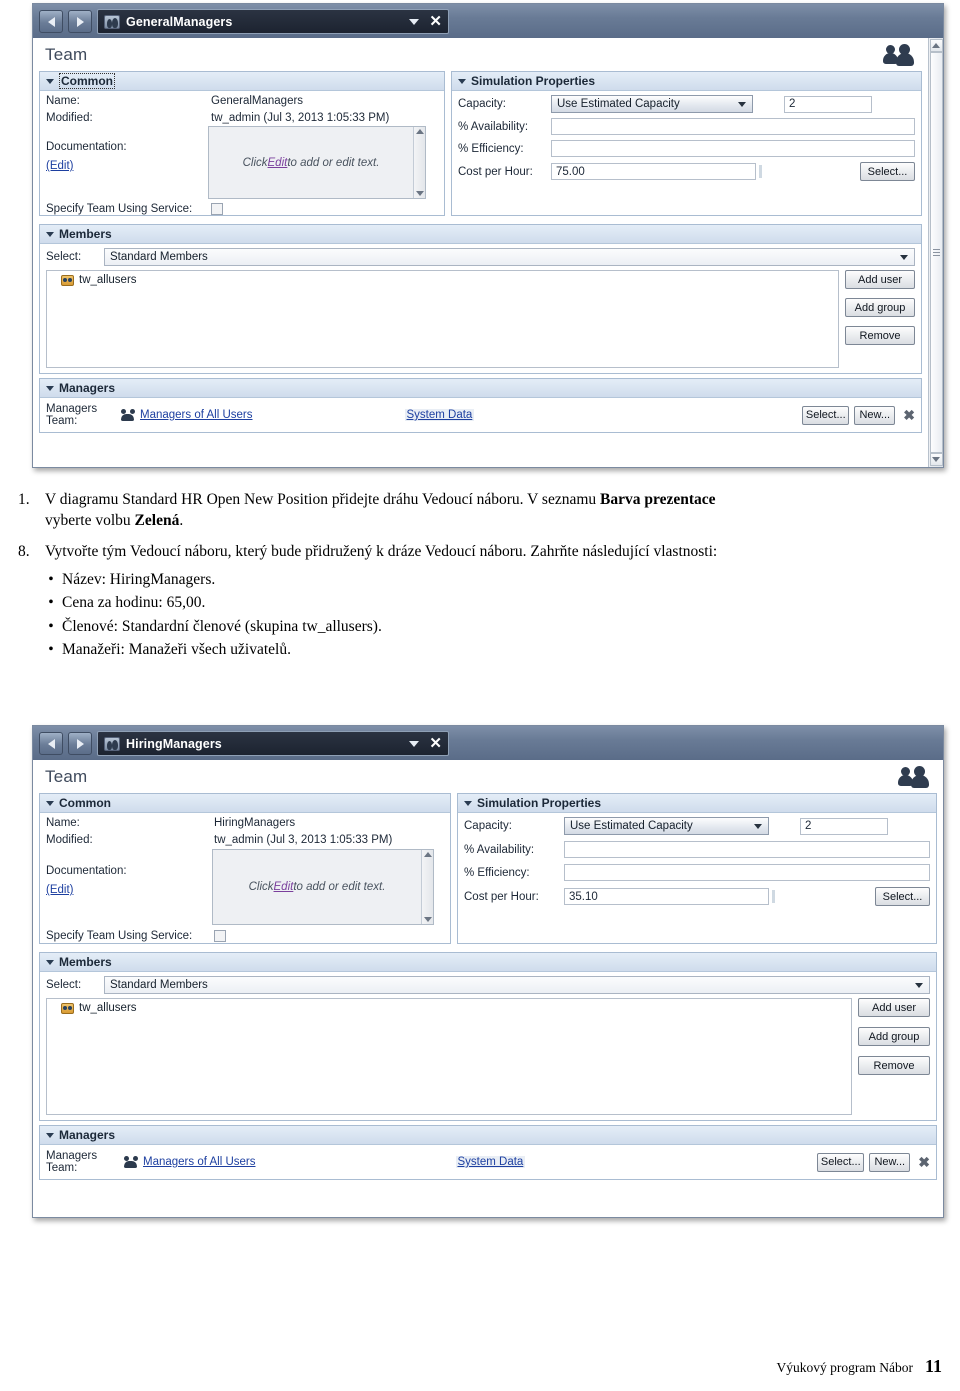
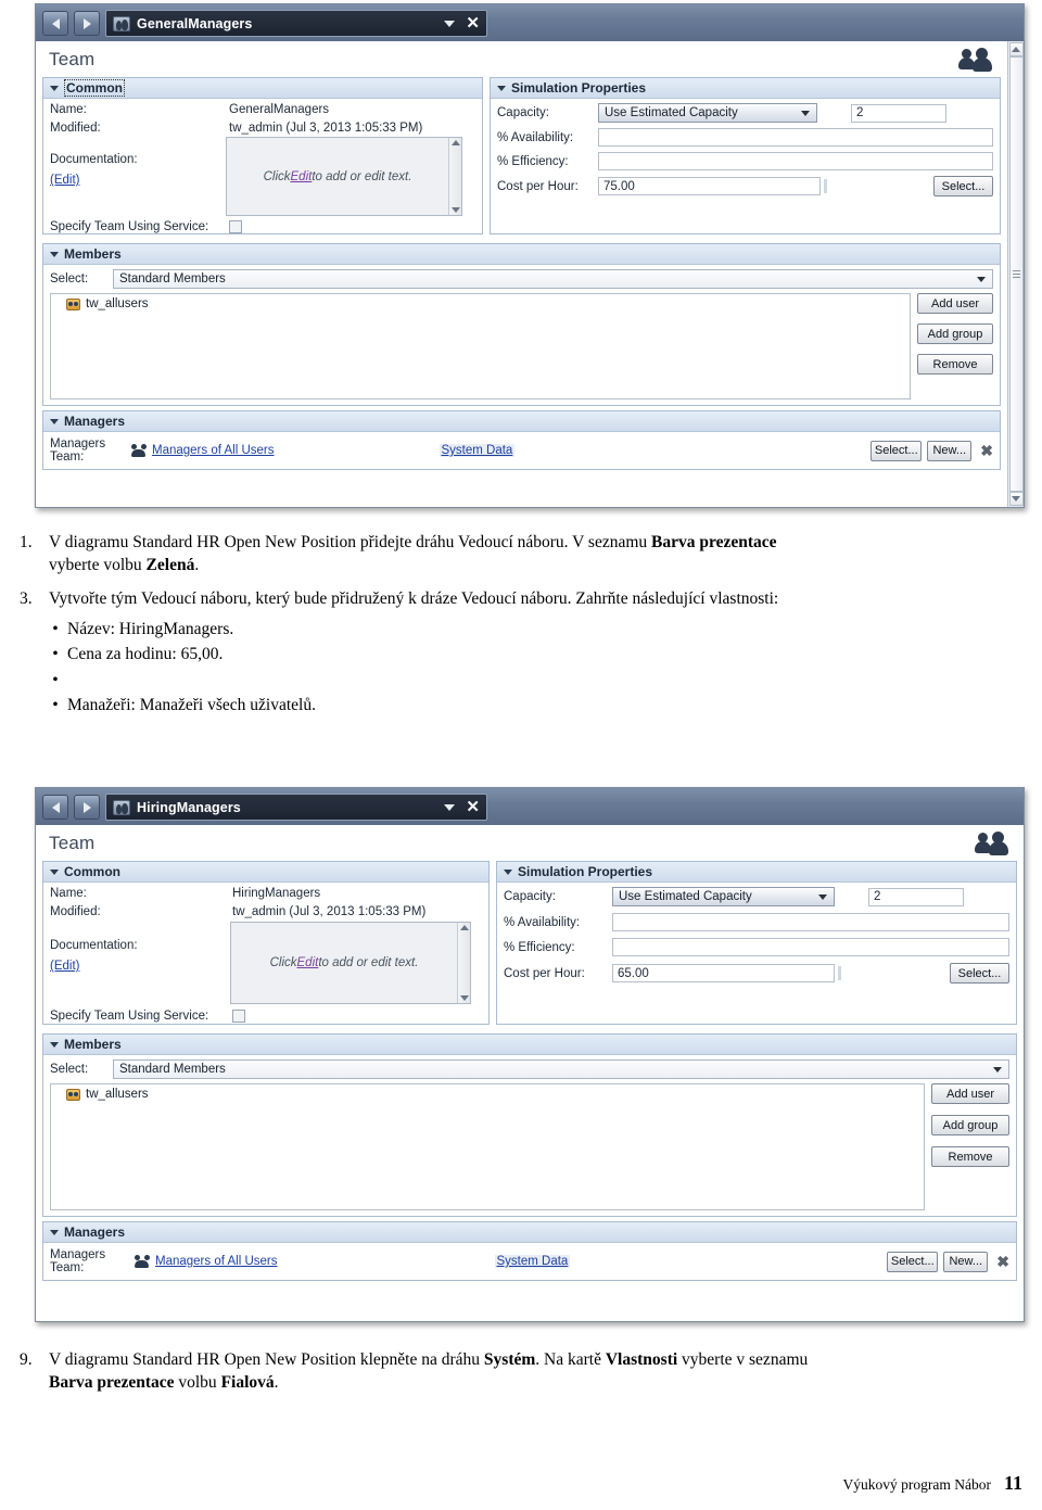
  GeneralManagers
  ✕
  Team
  Common
  Name:
  GeneralManagers
  Modified:
  tw_admin (Jul 3, 2013 1:05:33 PM)
  Documentation:
  (Edit)
  Click
  Edit
  to add or edit text.
  Specify Team Using Service:
  Simulation Properties
  Capacity:
  Use Estimated Capacity
  2
  % Availability:
  % Efficiency:
  Cost per Hour:
  75.00
  Select...
  Members
  Select:
  Standard Members
  tw_allusers
  Add user
  Add group
  Remove
  Managers
  Managers Team:
  Managers of All Users
  System Data
  Select...
  New...
  ✖
  1.
  V diagramu Standard HR Open New Position přidejte dráhu Vedoucí náboru. V seznamu Barva prezentace
  vyberte volbu Zelená.
- 8.
+ 3.
  Vytvořte tým Vedoucí náboru, který bude přidružený k dráze Vedoucí náboru. Zahrňte následující vlastnosti:
  •
  Název: HiringManagers.
  •
  Cena za hodinu: 65,00.
  •
- Členové: Standardní členové (skupina tw_allusers).
  •
  Manažeři: Manažeři všech uživatelů.
  HiringManagers
  ✕
  Team
  Common
  Name:
  HiringManagers
  Modified:
  tw_admin (Jul 3, 2013 1:05:33 PM)
  Documentation:
  (Edit)
  Click
  Edit
  to add or edit text.
  Specify Team Using Service:
  Simulation Properties
  Capacity:
  Use Estimated Capacity
  2
  % Availability:
  % Efficiency:
  Cost per Hour:
- 35.10
+ 65.00
  Select...
  Members
  Select:
  Standard Members
  tw_allusers
  Add user
  Add group
  Remove
  Managers
  Managers Team:
  Managers of All Users
  System Data
  Select...
  New...
  ✖
+ 9.
+ V diagramu Standard HR Open New Position klepněte na dráhu Systém. Na kartě Vlastnosti vyberte v seznamu
+ Barva prezentace volbu Fialová.
  Výukový program Nábor
  11
